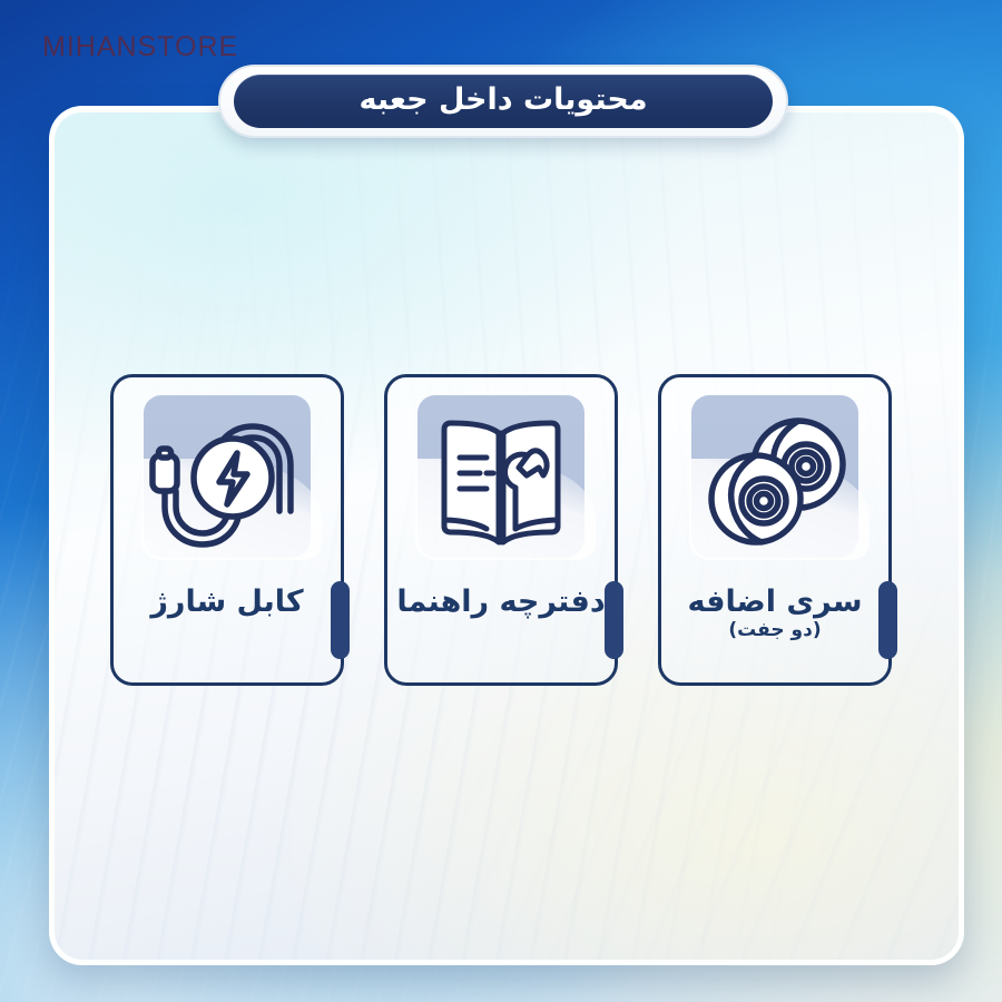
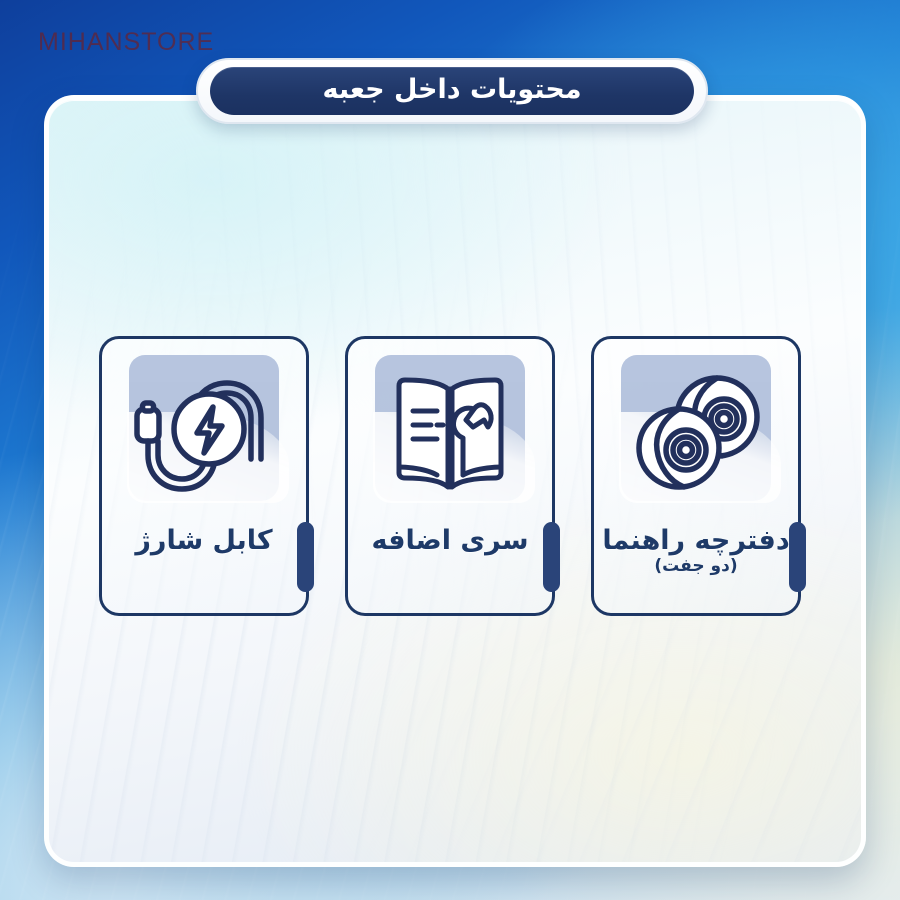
  MIHANSTORE
  محتویات داخل جعبه
- سری اضافه
+ دفترچه راهنما
  (دو جفت)
- دفترچه راهنما
+ سری اضافه
  کابل شارژ
